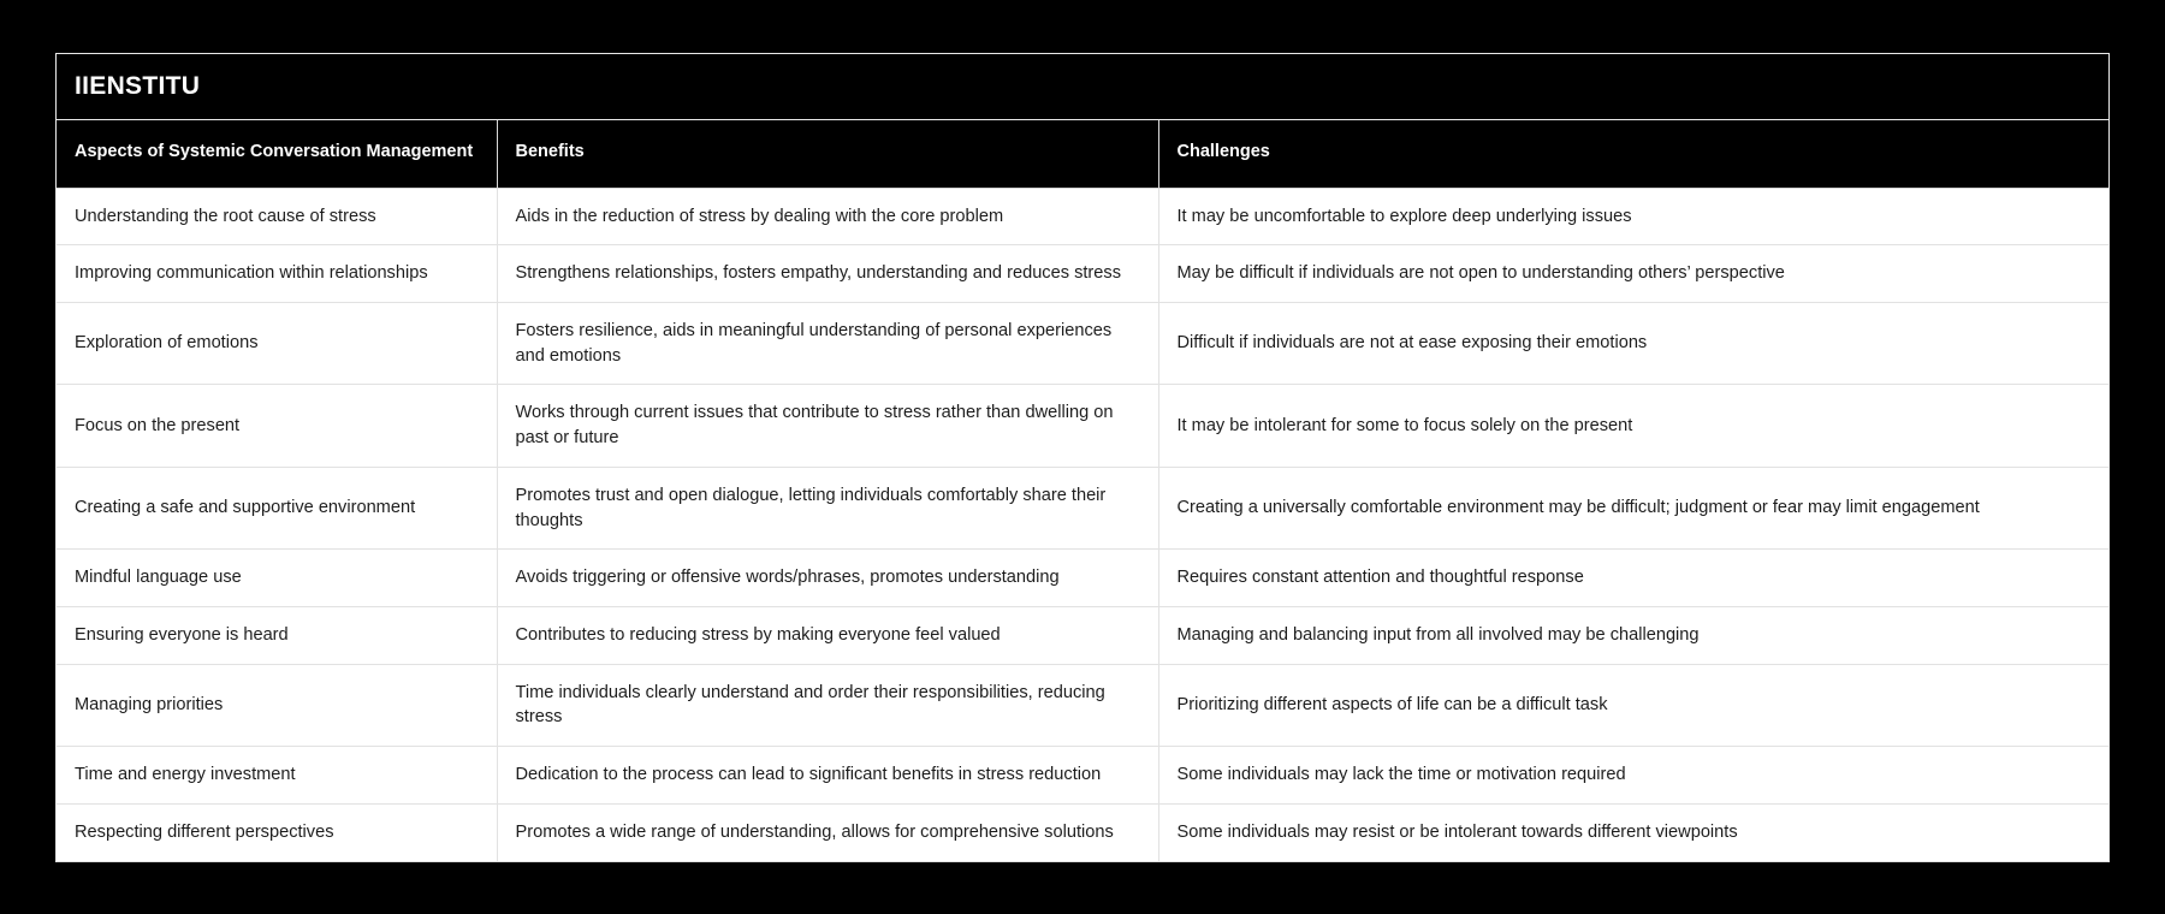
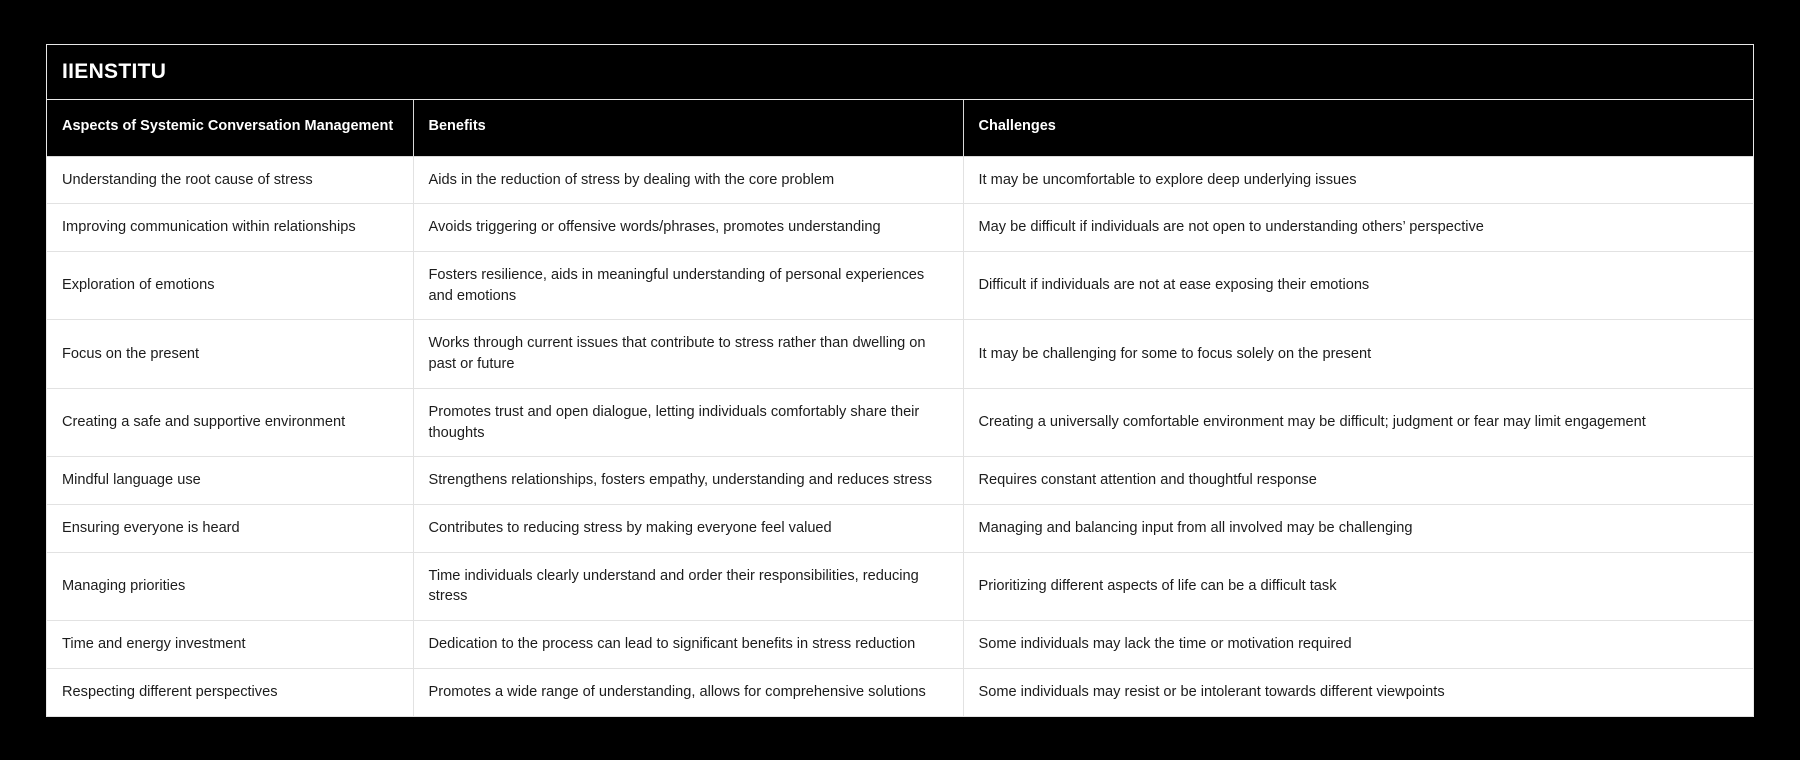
  IIENSTITU
  Aspects of Systemic Conversation Management	Benefits	Challenges
  Understanding the root cause of stress	Aids in the reduction of stress by dealing with the core problem	It may be uncomfortable to explore deep underlying issues
- Improving communication within relationships	Strengthens relationships, fosters empathy, understanding and reduces stress	May be difficult if individuals are not open to understanding others’ perspective
+ Improving communication within relationships	Avoids triggering or offensive words/phrases, promotes understanding	May be difficult if individuals are not open to understanding others’ perspective
  Exploration of emotions	Fosters resilience, aids in meaningful understanding of personal experiences and emotions	Difficult if individuals are not at ease exposing their emotions
- Focus on the present	Works through current issues that contribute to stress rather than dwelling on past or future	It may be intolerant for some to focus solely on the present
+ Focus on the present	Works through current issues that contribute to stress rather than dwelling on past or future	It may be challenging for some to focus solely on the present
  Creating a safe and supportive environment	Promotes trust and open dialogue, letting individuals comfortably share their thoughts	Creating a universally comfortable environment may be difficult; judgment or fear may limit engagement
- Mindful language use	Avoids triggering or offensive words/phrases, promotes understanding	Requires constant attention and thoughtful response
+ Mindful language use	Strengthens relationships, fosters empathy, understanding and reduces stress	Requires constant attention and thoughtful response
  Ensuring everyone is heard	Contributes to reducing stress by making everyone feel valued	Managing and balancing input from all involved may be challenging
  Managing priorities	Time individuals clearly understand and order their responsibilities, reducing stress	Prioritizing different aspects of life can be a difficult task
  Time and energy investment	Dedication to the process can lead to significant benefits in stress reduction	Some individuals may lack the time or motivation required
  Respecting different perspectives	Promotes a wide range of understanding, allows for comprehensive solutions	Some individuals may resist or be intolerant towards different viewpoints
